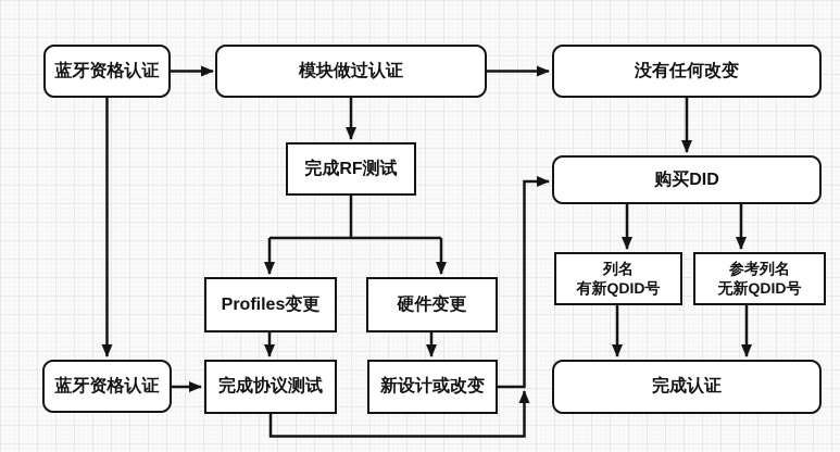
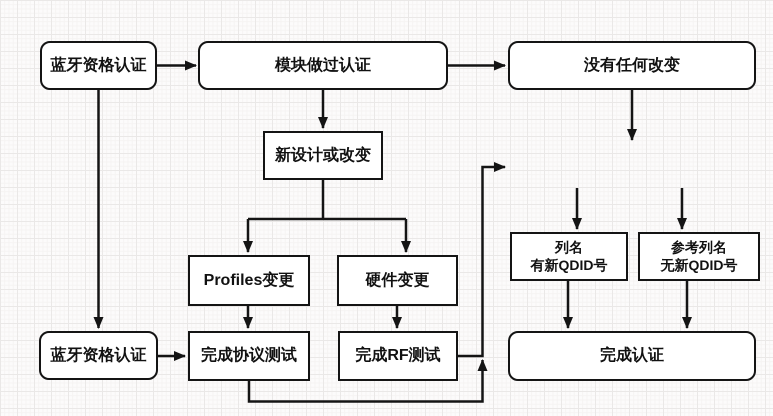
  蓝牙资格认证
  模块做过认证
  没有任何改变
- 完成RF测试
+ 新设计或改变
- 购买DID
  Profiles变更
  硬件变更
  完成协议测试
- 新设计或改变
+ 完成RF测试
  蓝牙资格认证
  列名
  有新QDID号
  参考列名
  无新QDID号
  完成认证
